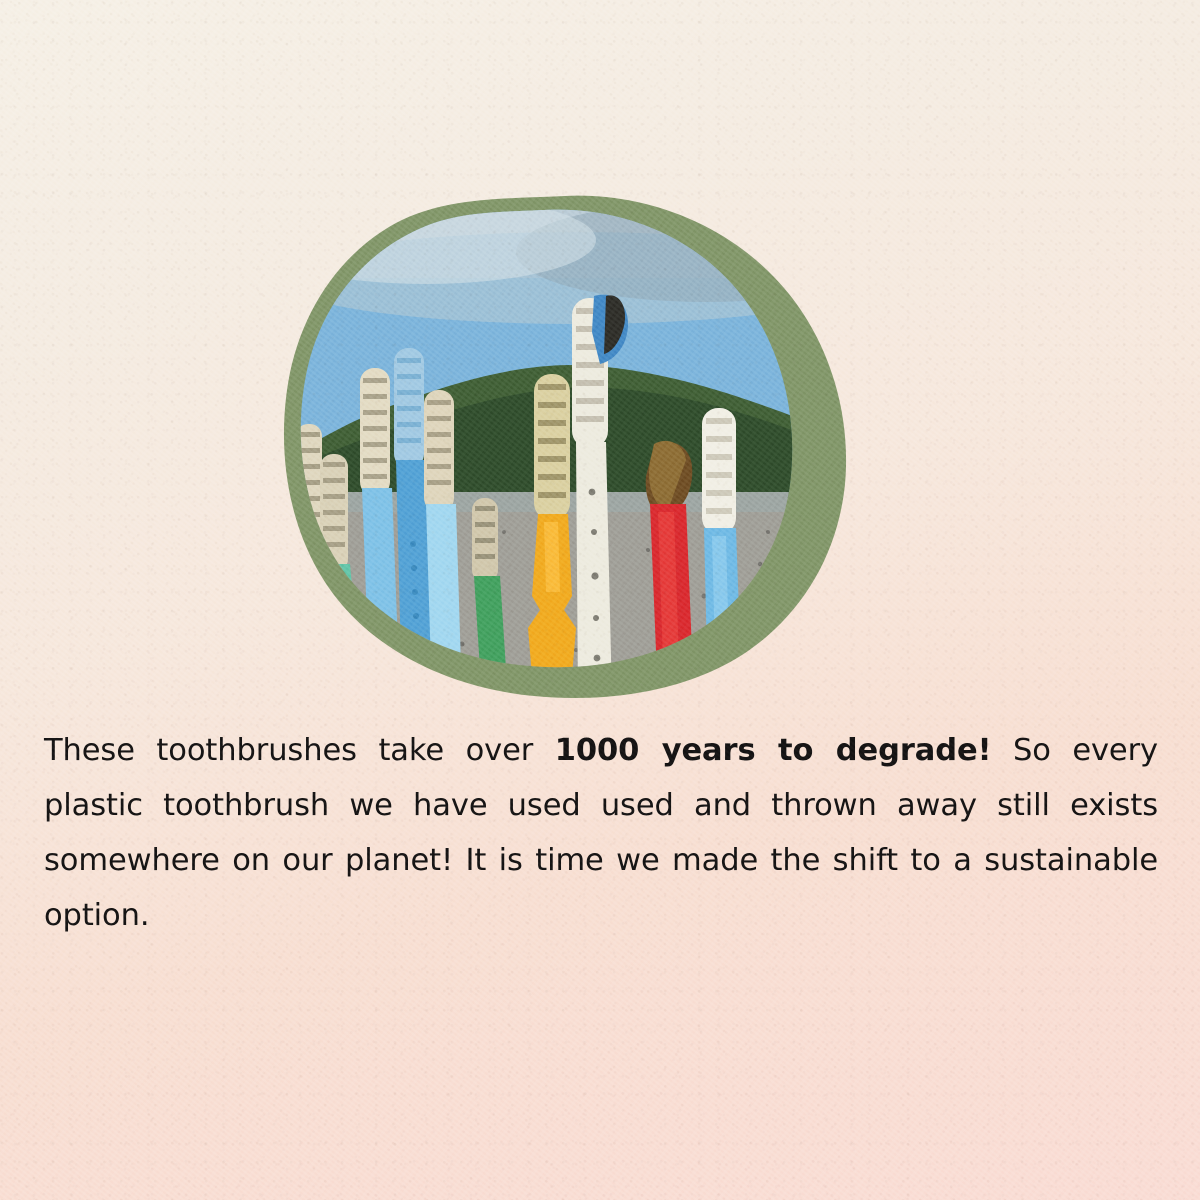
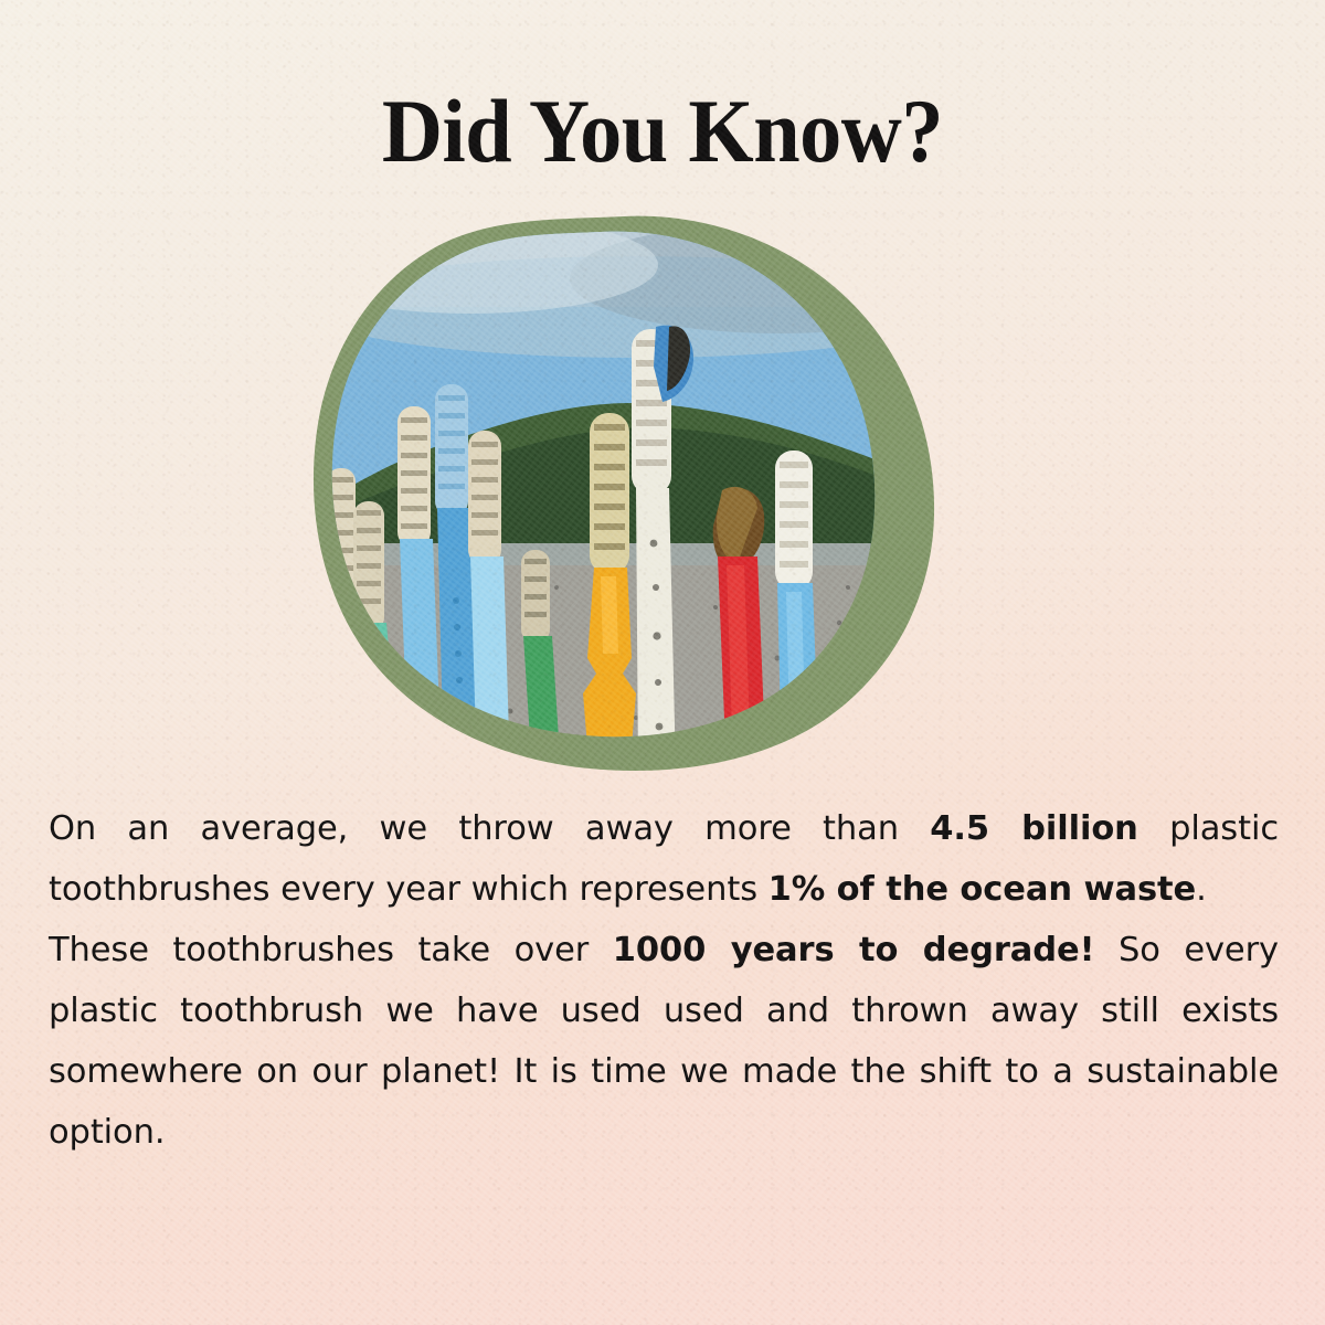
+ Did You Know?
+ On an average, we throw away more than 4.5 billion plastic toothbrushes every year which represents 1% of the ocean waste.
  These toothbrushes take over 1000 years to degrade! So every plastic toothbrush we have used used and thrown away still exists somewhere on our planet! It is time we made the shift to a sustainable option.
